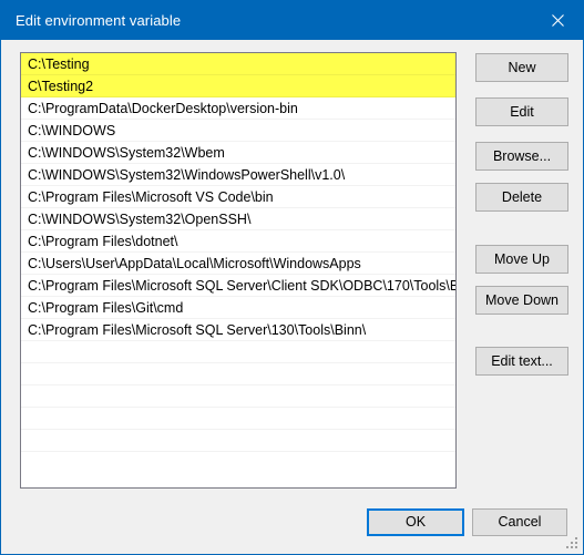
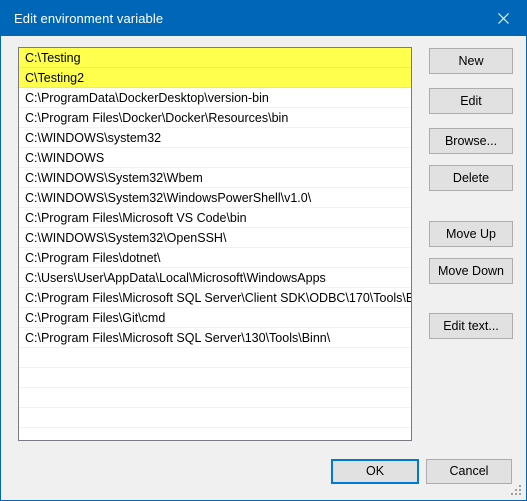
  Edit environment variable
  C:\Testing
  C\Testing2
  C:\ProgramData\DockerDesktop\version-bin
+ C:\Program Files\Docker\Docker\Resources\bin
+ C:\WINDOWS\system32
  C:\WINDOWS
  C:\WINDOWS\System32\Wbem
  C:\WINDOWS\System32\WindowsPowerShell\v1.0\
  C:\Program Files\Microsoft VS Code\bin
  C:\WINDOWS\System32\OpenSSH\
  C:\Program Files\dotnet\
  C:\Users\User\AppData\Local\Microsoft\WindowsApps
  C:\Program Files\Microsoft SQL Server\Client SDK\ODBC\170\Tools\B
  C:\Program Files\Git\cmd
  C:\Program Files\Microsoft SQL Server\130\Tools\Binn\
  New
  Edit
  Browse...
  Delete
  Move Up
  Move Down
  Edit text...
  OK
  Cancel
